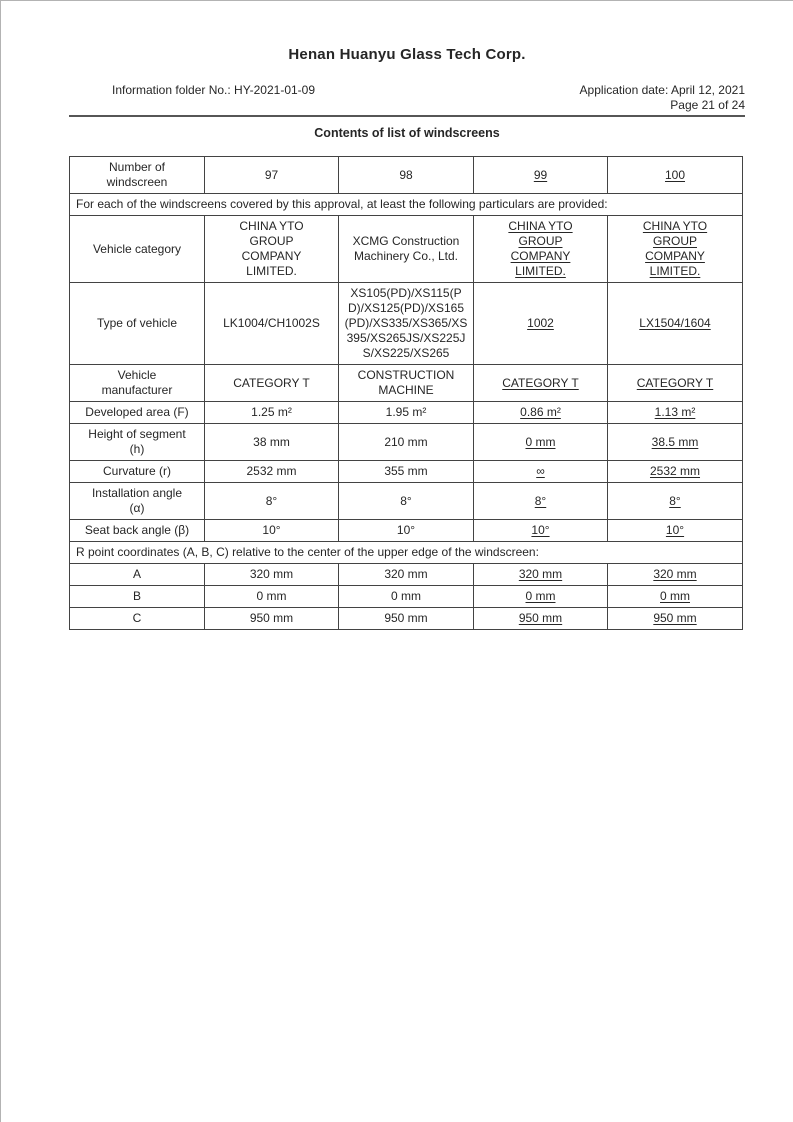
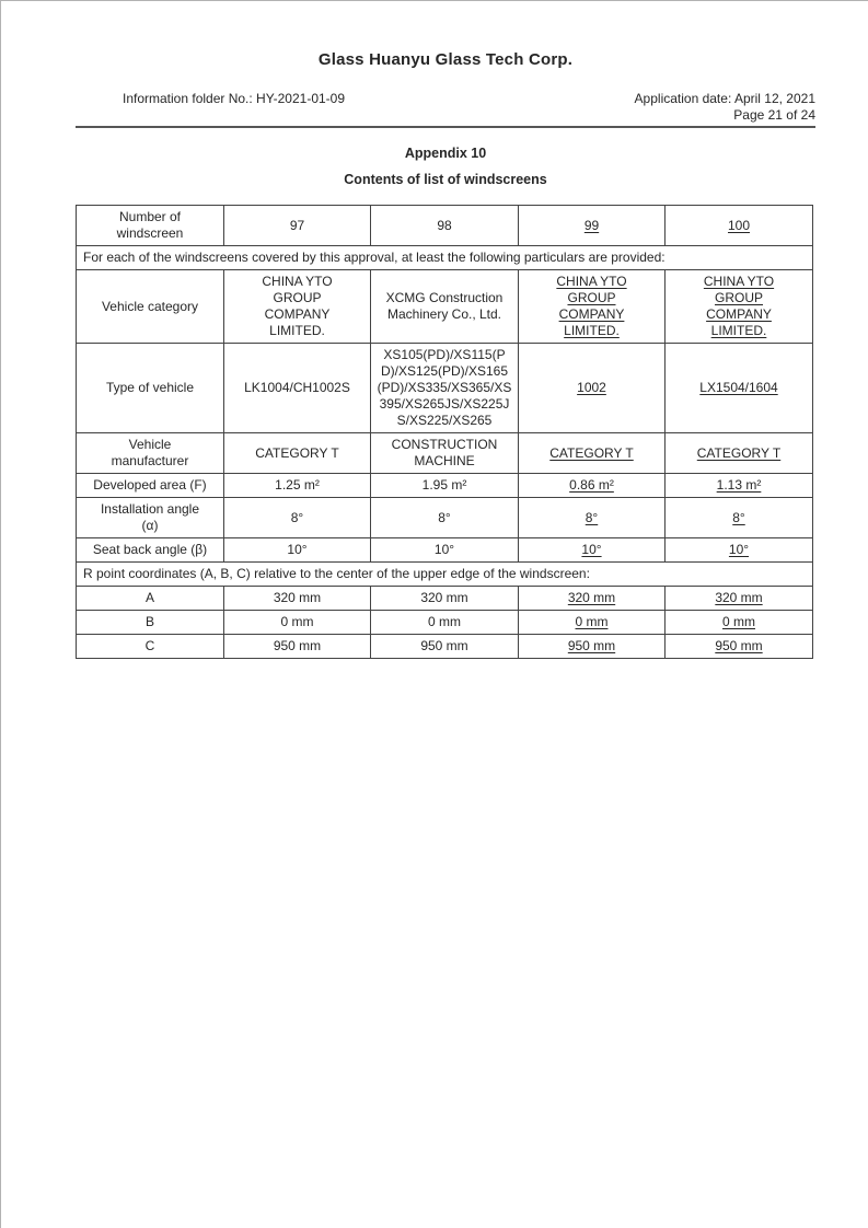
- Henan Huanyu Glass Tech Corp.
+ Glass Huanyu Glass Tech Corp.
  Information folder No.: HY-2021-01-09
  Application date: April 12, 2021
  Page 21 of 24
+ Appendix 10
  Contents of list of windscreens
  Number of windscreen	97	98	99	100
  For each of the windscreens covered by this approval, at least the following particulars are provided:
  Vehicle category	CHINA YTO GROUP COMPANY LIMITED.	XCMG Construction Machinery Co., Ltd.	CHINA YTO GROUP COMPANY LIMITED.	CHINA YTO GROUP COMPANY LIMITED.
  Type of vehicle	LK1004/CH1002S	XS105(PD)/XS115(PD)/XS125(PD)/XS165(PD)/XS335/XS365/XS395/XS265JS/XS225JS/XS225/XS265	1002	LX1504/1604
  Vehicle manufacturer	CATEGORY T	CONSTRUCTION MACHINE	CATEGORY T	CATEGORY T
  Developed area (F)	1.25 m²	1.95 m²	0.86 m²	1.13 m²
- Height of segment (h)	38 mm	210 mm	0 mm	38.5 mm
- Curvature (r)	2532 mm	355 mm	∞	2532 mm
  Installation angle (α)	8°	8°	8°	8°
  Seat back angle (β)	10°	10°	10°	10°
  R point coordinates (A, B, C) relative to the center of the upper edge of the windscreen:
  A	320 mm	320 mm	320 mm	320 mm
  B	0 mm	0 mm	0 mm	0 mm
  C	950 mm	950 mm	950 mm	950 mm
